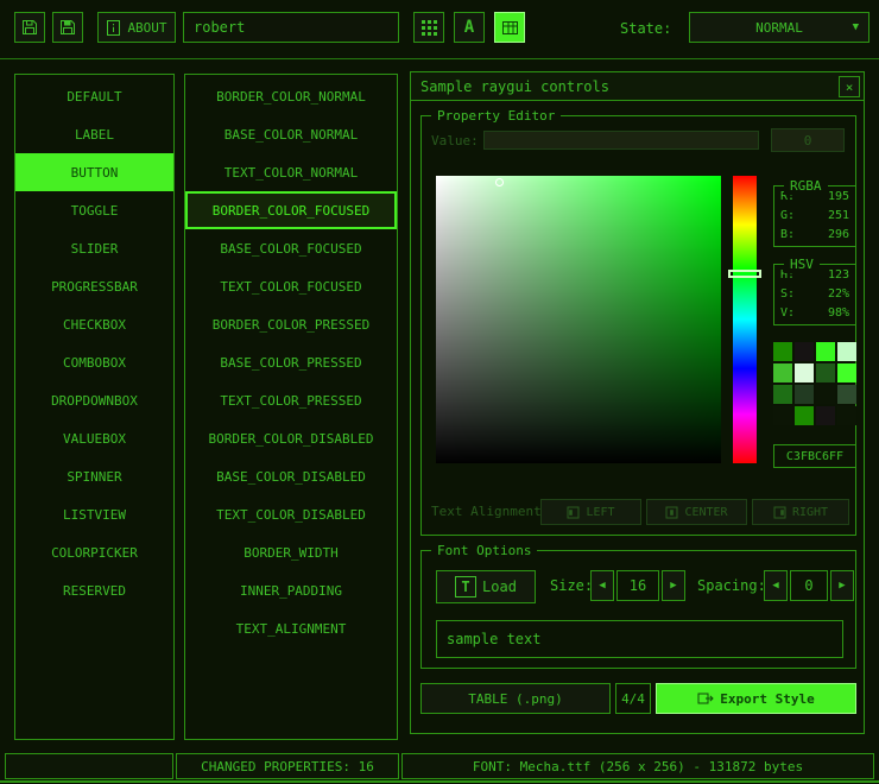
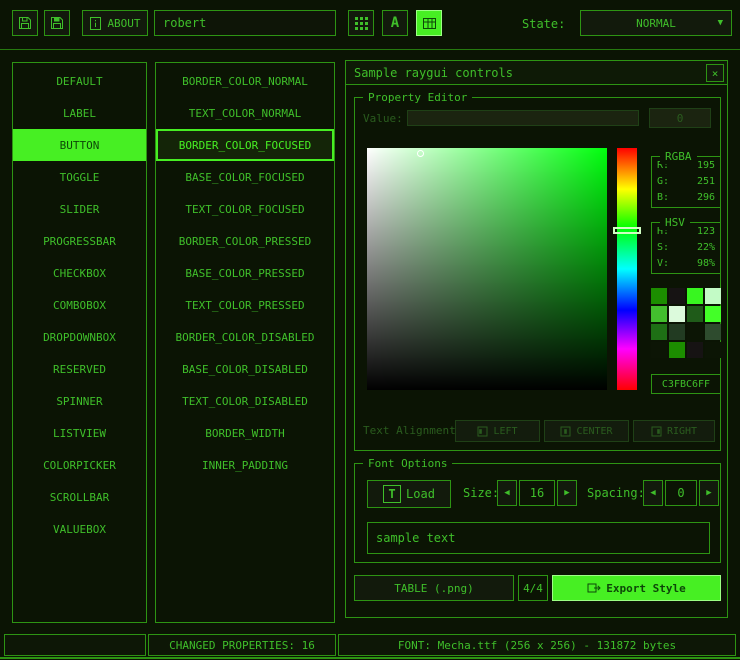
  ABOUT
  robert
  A
  State:
  NORMAL
  ▼
  DEFAULT
  LABEL
  BUTTON
  TOGGLE
  SLIDER
  PROGRESSBAR
  CHECKBOX
  COMBOBOX
  DROPDOWNBOX
- VALUEBOX
+ RESERVED
  SPINNER
  LISTVIEW
  COLORPICKER
+ SCROLLBAR
- RESERVED
+ VALUEBOX
  BORDER_COLOR_NORMAL
- BASE_COLOR_NORMAL
  TEXT_COLOR_NORMAL
  BORDER_COLOR_FOCUSED
  BASE_COLOR_FOCUSED
  TEXT_COLOR_FOCUSED
  BORDER_COLOR_PRESSED
  BASE_COLOR_PRESSED
  TEXT_COLOR_PRESSED
  BORDER_COLOR_DISABLED
  BASE_COLOR_DISABLED
  TEXT_COLOR_DISABLED
  BORDER_WIDTH
  INNER_PADDING
- TEXT_ALIGNMENT
  Sample raygui controls
  ×
  Property Editor
  Value:
  0
  RGBA
  R:
  195
  G:
  251
  B:
  296
  HSV
  H:
  123
  S:
  22%
  V:
  98%
  C3FBC6FF
  Text Alignment
  LEFT
  CENTER
  RIGHT
  Font Options
  T
  Load
  Size:
  ◀
  16
  ▶
  Spacing:
  ◀
  0
  ▶
  sample text
  TABLE (.png)
  4/4
  Export Style
  CHANGED PROPERTIES: 16
  FONT: Mecha.ttf (256 x 256) - 131872 bytes
